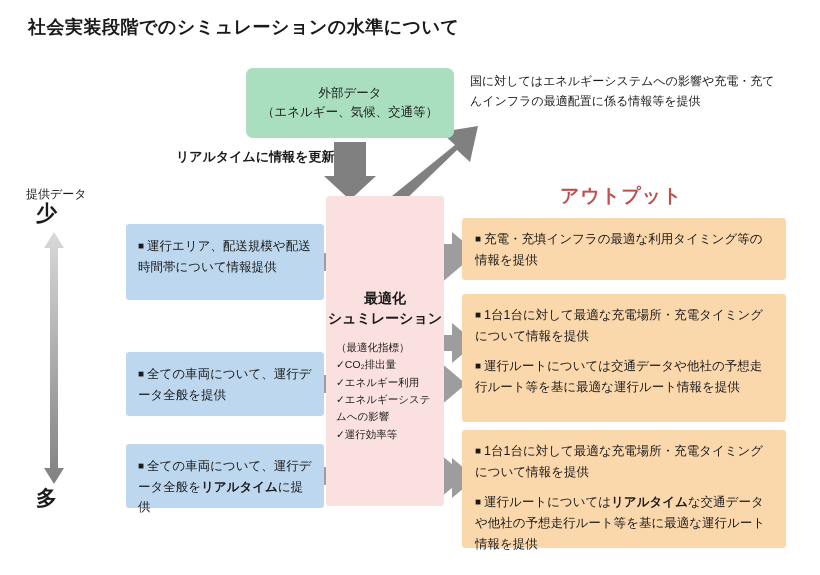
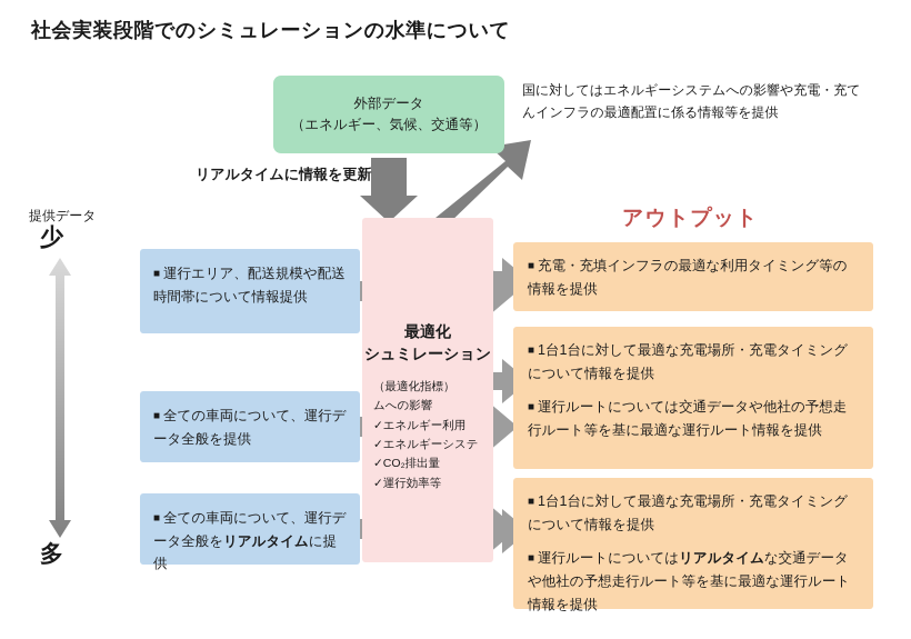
  社会実装段階でのシミュレーションの水準について
  外部データ
  （エネルギー、気候、交通等）
  国に対してはエネルギーシステムへの影響や充電・充てんインフラの最適配置に係る情報等を提供
  リアルタイムに情報を更新
  アウトプット
  提供データ
  少
  多
  最適化
  シュミレーション
  （最適化指標）
- ✓CO₂排出量
+ ムへの影響
  ✓エネルギー利用
  ✓エネルギーシステ
- ムへの影響
+ ✓CO₂排出量
  ✓運行効率等
  ■ 運行エリア、配送規模や配送時間帯について情報提供
  ■ 全ての車両について、運行データ全般を提供
  ■ 全ての車両について、運行データ全般をリアルタイムに提供
  ■ 充電・充填インフラの最適な利用タイミング等の情報を提供
  ■ 1台1台に対して最適な充電場所・充電タイミングについて情報を提供
  ■ 運行ルートについては交通データや他社の予想走行ルート等を基に最適な運行ルート情報を提供
  ■ 1台1台に対して最適な充電場所・充電タイミングについて情報を提供
  ■ 運行ルートについてはリアルタイムな交通データや他社の予想走行ルート等を基に最適な運行ルート情報を提供
